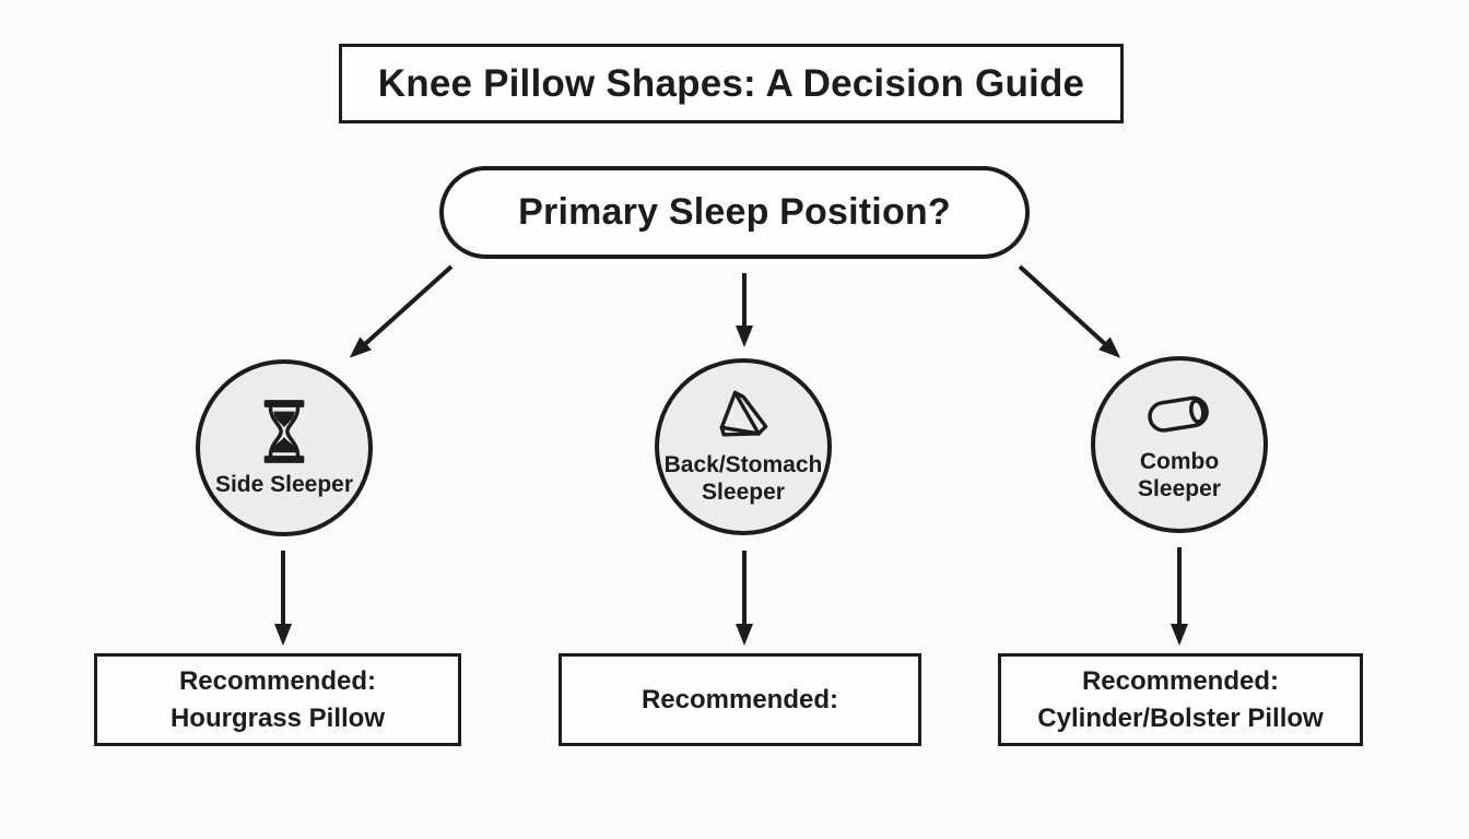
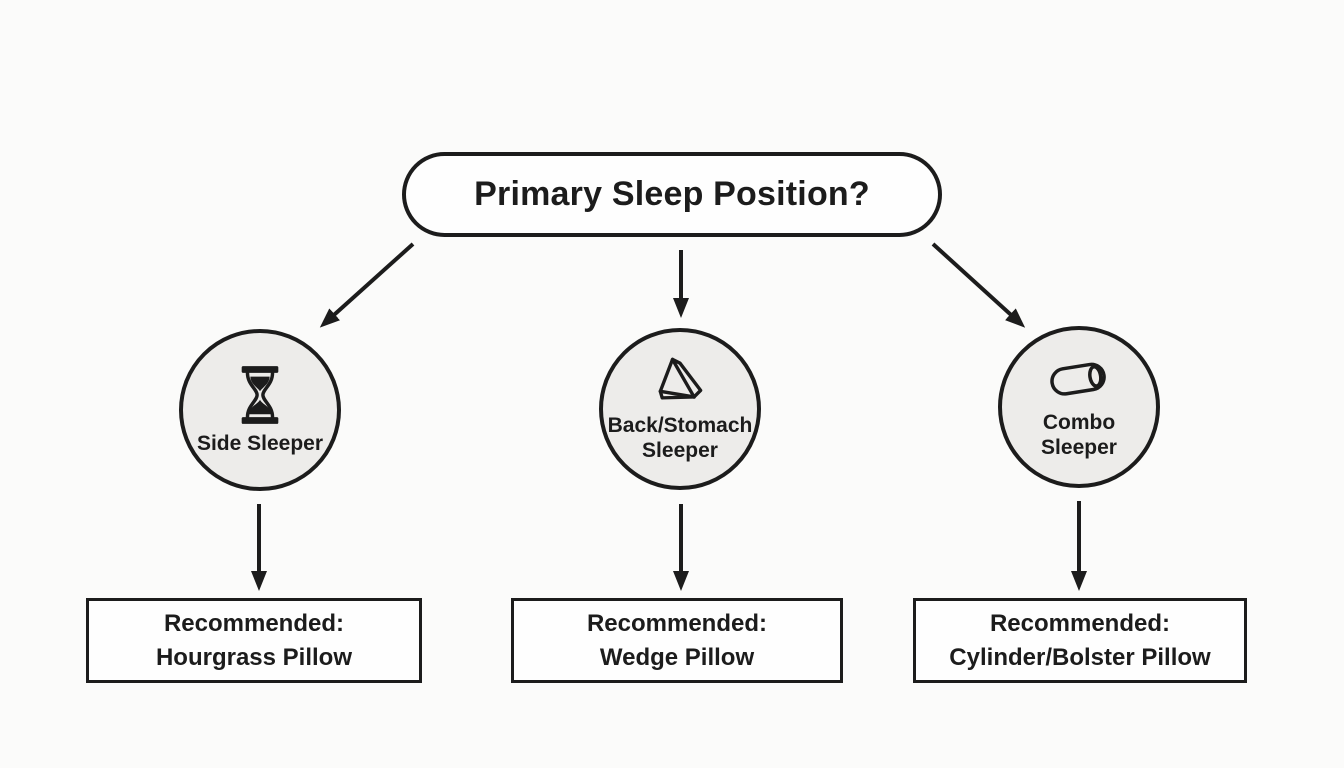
- Knee Pillow Shapes: A Decision Guide
  Primary Sleep Position?
  Side Sleeper
  Back/Stomach
  Sleeper
  Combo
  Sleeper
  Recommended:
  Hourgrass Pillow
  Recommended:
+ Wedge Pillow
  Recommended:
  Cylinder/Bolster Pillow
